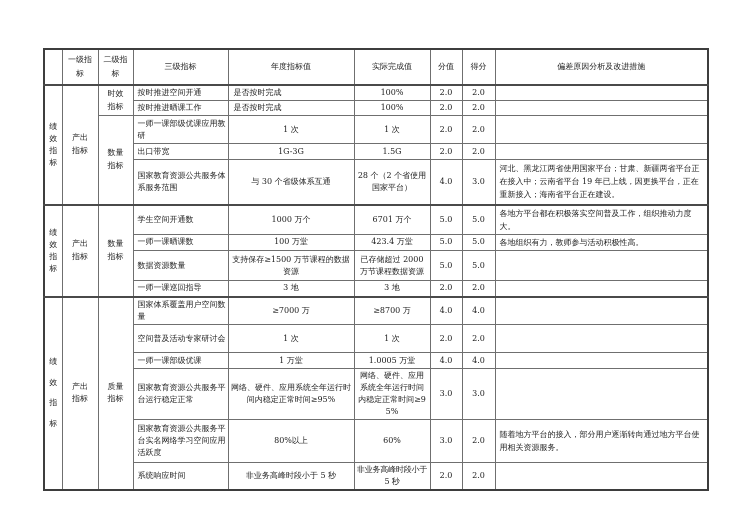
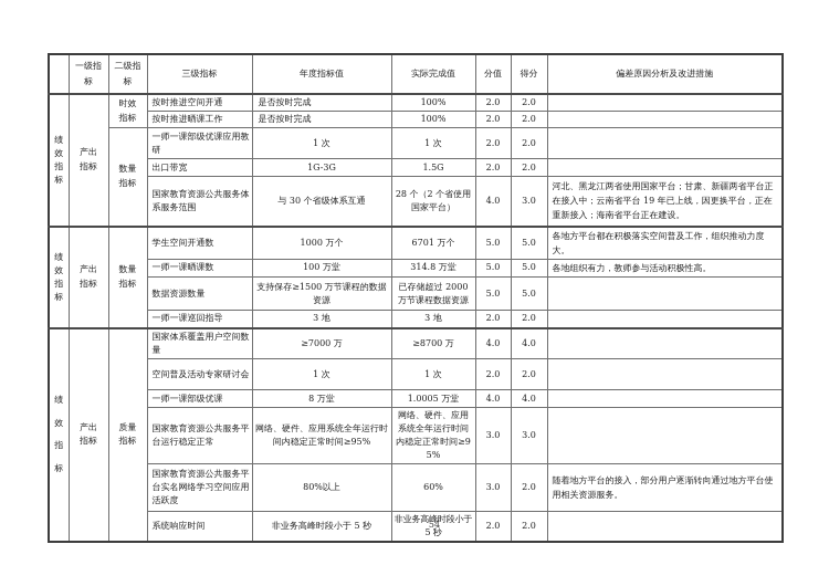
  	一级指标	二级指标	三级指标	年度指标值	实际完成值	分值	得分	偏差原因分析及改进措施
  绩效指标	产出指标	时效指标	按时推进空间开通	是否按时完成	100%	2.0	2.0
  按时推进晒课工作	是否按时完成	100%	2.0	2.0
  数量指标	一师一课部级优课应用教研	1 次	1 次	2.0	2.0
  出口带宽	1G-3G	1.5G	2.0	2.0
  国家教育资源公共服务体系服务范围	与 30 个省级体系互通	28 个（2 个省使用国家平台）	4.0	3.0	河北、黑龙江两省使用国家平台；甘肃、新疆两省平台正在接入中；云南省平台 19 年已上线，因更换平台，正在重新接入；海南省平台正在建设。
  绩效指标	产出指标	数量指标	学生空间开通数	1000 万个	6701 万个	5.0	5.0	各地方平台都在积极落实空间普及工作，组织推动力度大。
- 一师一课晒课数	100 万堂	423.4 万堂	5.0	5.0	各地组织有力，教师参与活动积极性高。
+ 一师一课晒课数	100 万堂	314.8 万堂	5.0	5.0	各地组织有力，教师参与活动积极性高。
  数据资源数量	支持保存≥1500 万节课程的数据资源	已存储超过 2000 万节课程数据资源	5.0	5.0
  一师一课巡回指导	3 地	3 地	2.0	2.0
  绩效指标	产出指标	质量指标	国家体系覆盖用户空间数量	≥7000 万	≥8700 万	4.0	4.0
  空间普及活动专家研讨会	1 次	1 次	2.0	2.0
- 一师一课部级优课	1 万堂	1.0005 万堂	4.0	4.0
+ 一师一课部级优课	8 万堂	1.0005 万堂	4.0	4.0
  国家教育资源公共服务平台运行稳定正常	网络、硬件、应用系统全年运行时间内稳定正常时间≥95%	网络、硬件、应用系统全年运行时间内稳定正常时间≥95%	3.0	3.0
  国家教育资源公共服务平台实名网络学习空间应用活跃度	80%以上	60%	3.0	2.0	随着地方平台的接入，部分用户逐渐转向通过地方平台使用相关资源服务。
  系统响应时间	非业务高峰时段小于 5 秒	非业务高峰时段小于 5 秒	2.0	2.0
+ 54
